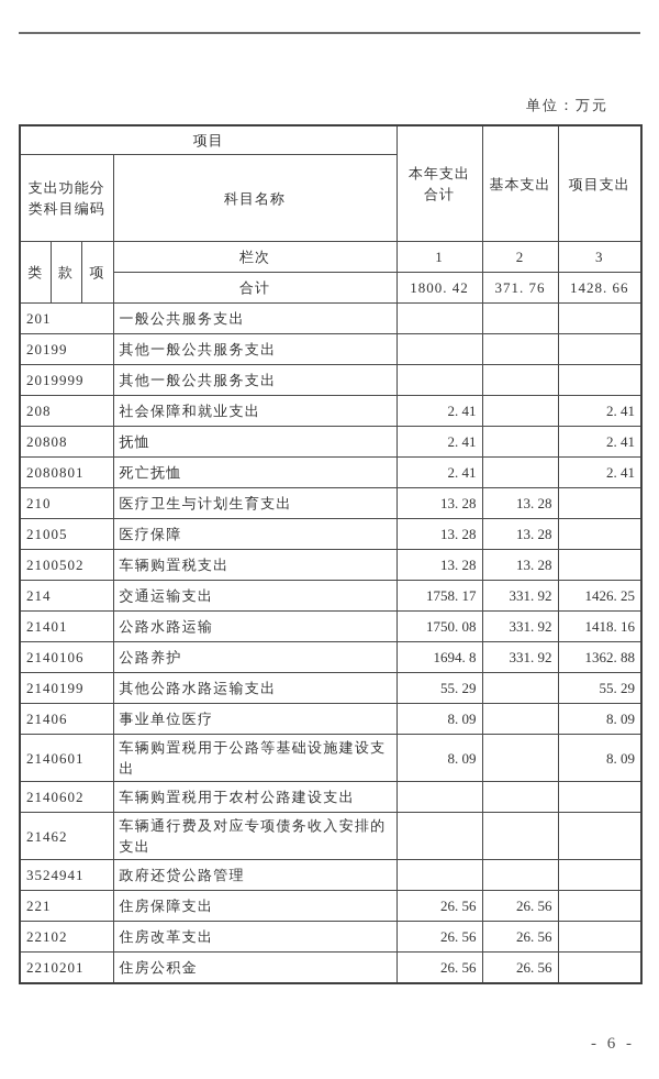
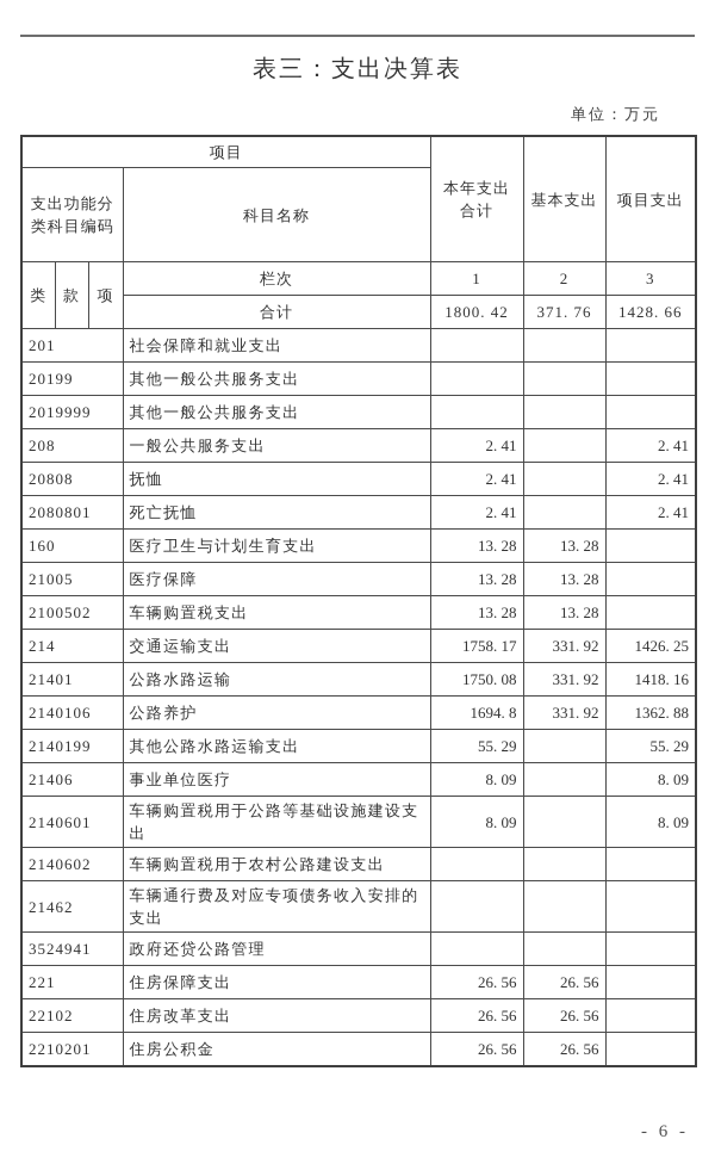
+ 表三：支出决算表
  单位：万元
  项目	本年支出 合计	基本支出	项目支出
  支出功能分 类科目编码	科目名称
  类	款	项	栏次	1	2	3
  合计	1800. 42	371. 76	1428. 66
- 201	一般公共服务支出
+ 201	社会保障和就业支出
  20199	其他一般公共服务支出
  2019999	其他一般公共服务支出
- 208	社会保障和就业支出	2. 41		2. 41
+ 208	一般公共服务支出	2. 41		2. 41
  20808	抚恤	2. 41		2. 41
  2080801	死亡抚恤	2. 41		2. 41
- 210	医疗卫生与计划生育支出	13. 28	13. 28
+ 160	医疗卫生与计划生育支出	13. 28	13. 28
  21005	医疗保障	13. 28	13. 28
  2100502	车辆购置税支出	13. 28	13. 28
  214	交通运输支出	1758. 17	331. 92	1426. 25
  21401	公路水路运输	1750. 08	331. 92	1418. 16
  2140106	公路养护	1694. 8	331. 92	1362. 88
  2140199	其他公路水路运输支出	55. 29		55. 29
  21406	事业单位医疗	8. 09		8. 09
  2140601	车辆购置税用于公路等基础设施建设支出	8. 09		8. 09
  2140602	车辆购置税用于农村公路建设支出
  21462	车辆通行费及对应专项债务收入安排的支出
  3524941	政府还贷公路管理
  221	住房保障支出	26. 56	26. 56
  22102	住房改革支出	26. 56	26. 56
  2210201	住房公积金	26. 56	26. 56
  - 6 -
